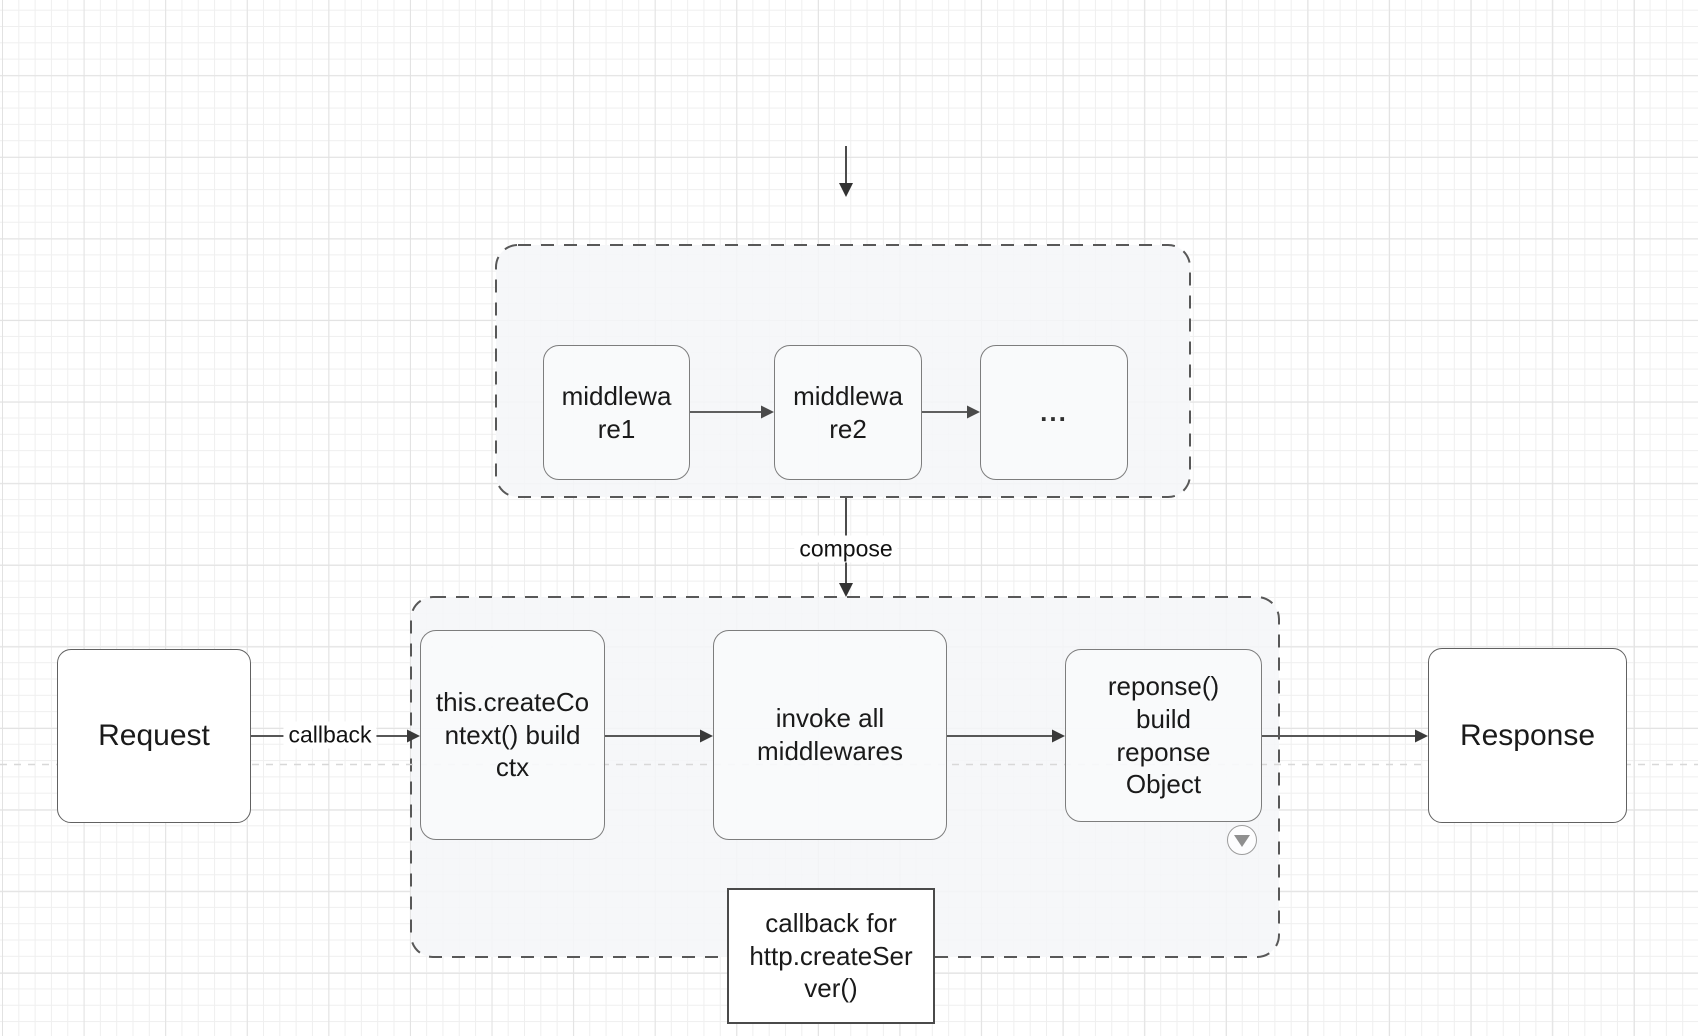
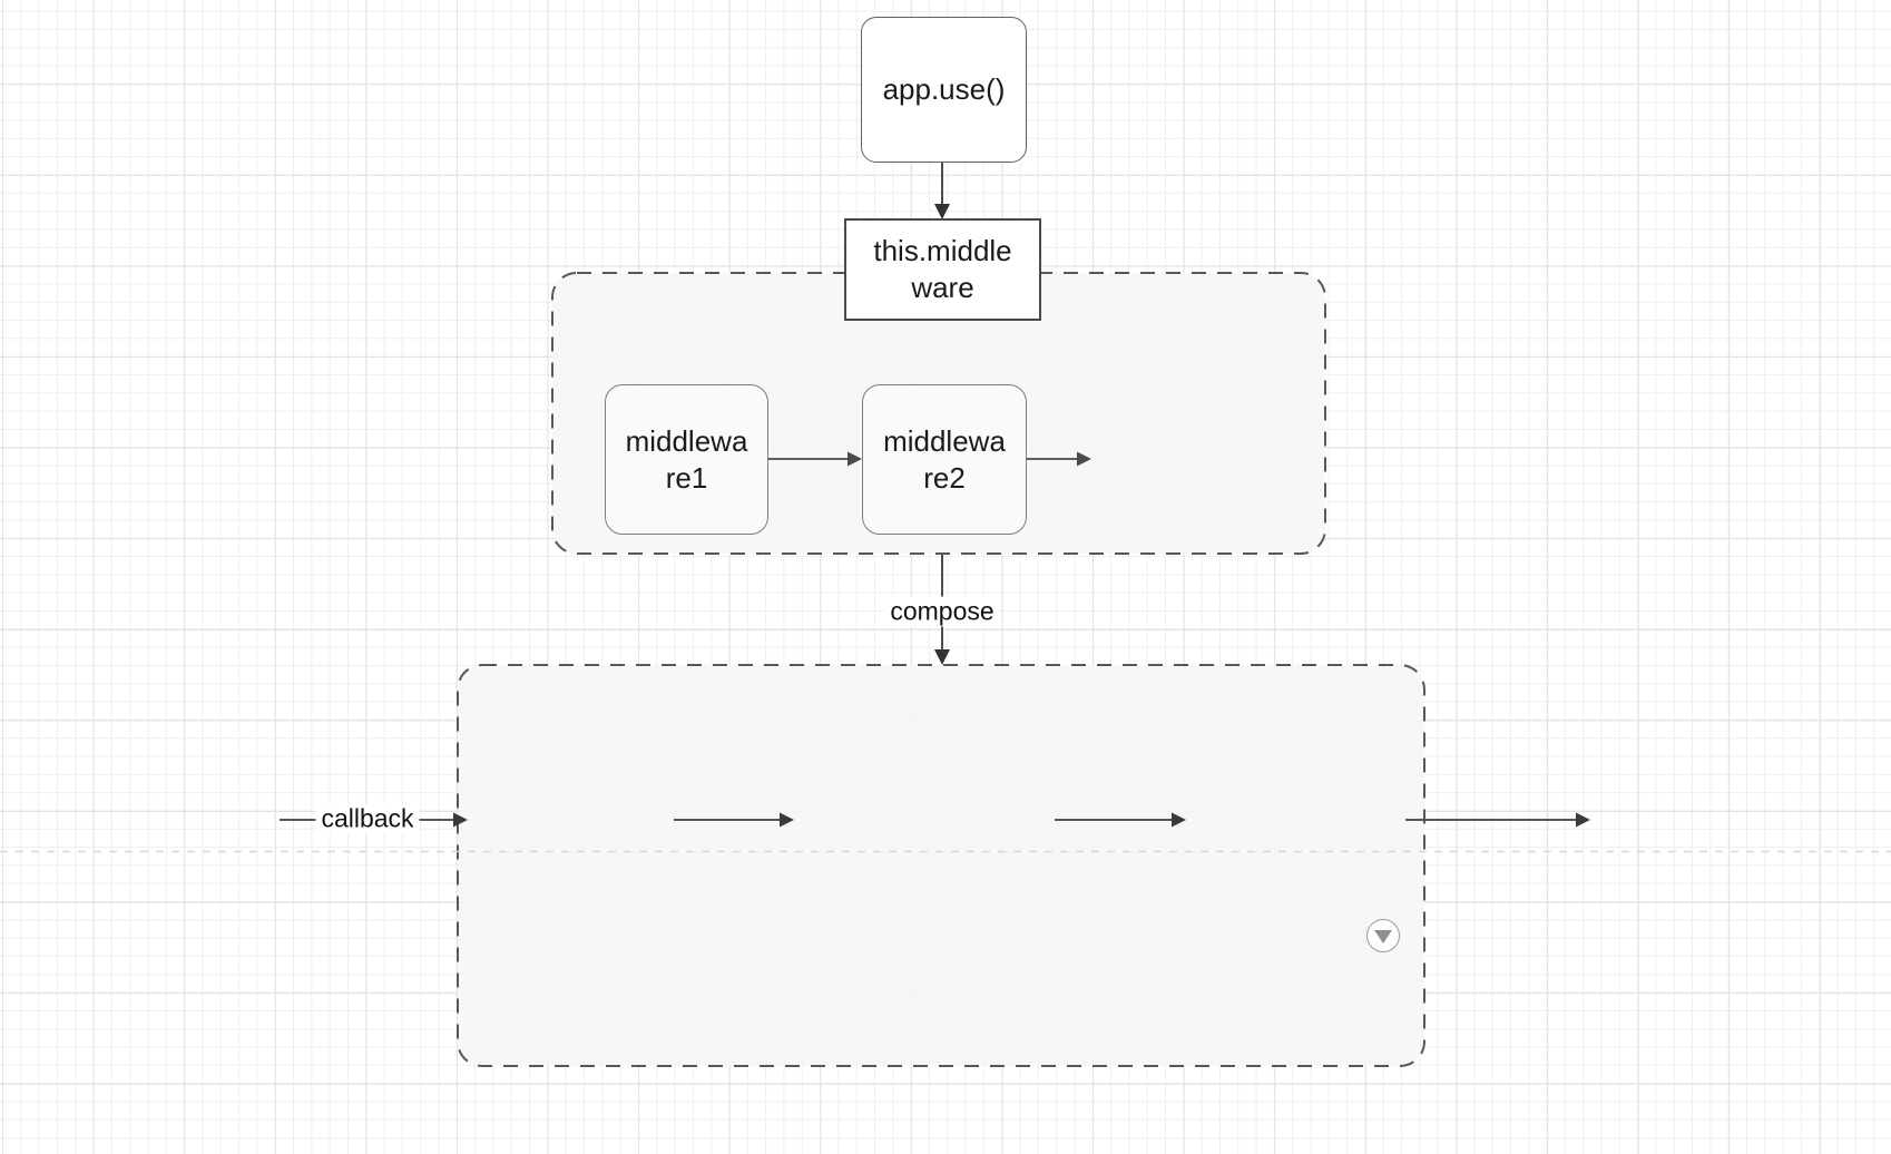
+ app.use()
+ this.middle
+ ware
  middlewa
  re1
  middlewa
  re2
- ...
- this.createCo
- ntext() build
- ctx
- invoke all
- middlewares
- reponse()
- build
- reponse
- Object
- Request
- Response
- callback for
- http.createSer
- ver()
  compose
  callback
